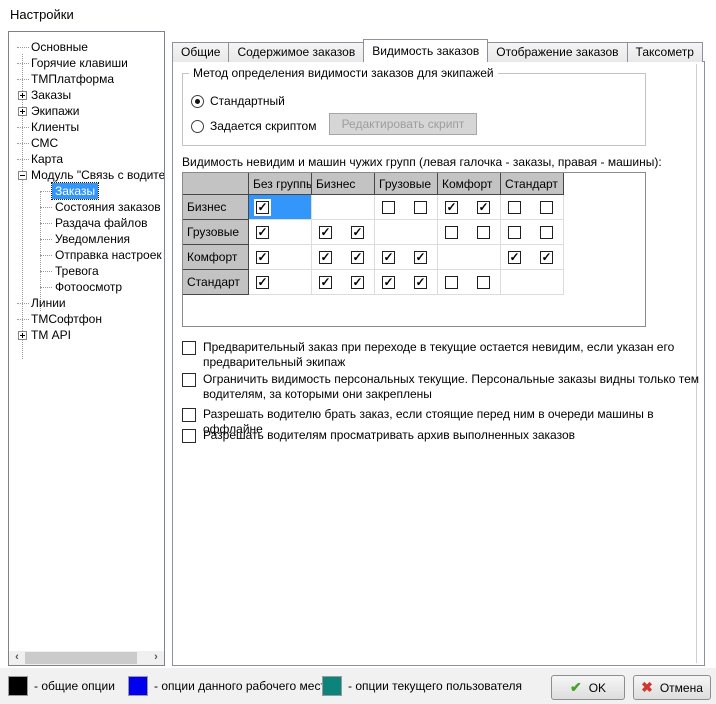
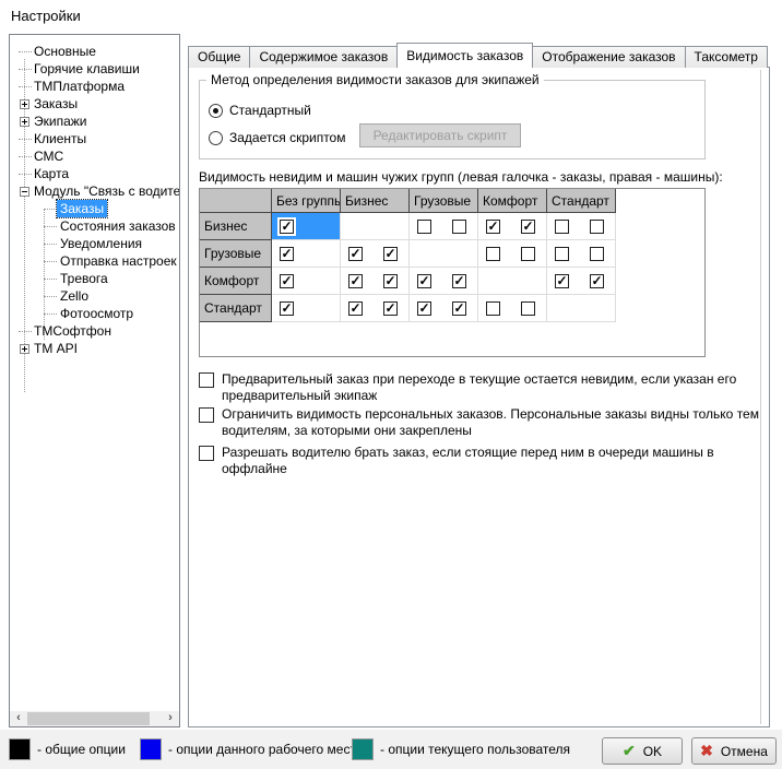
  Настройки
  Основные
  Горячие клавиши
  ТМПлатформа
  Заказы
  Экипажи
  Клиенты
  СМС
  Карта
  Модуль "Связь с водите
  Заказы
  Состояния заказов
- Раздача файлов
  Уведомления
  Отправка настроек
  Тревога
+ Zello
  Фотоосмотр
- Линии
  ТМСофтфон
  ТМ API
  ‹
  ›
  Общие
  Содержимое заказов
  Видимость заказов
  Отображение заказов
  Таксометр
  Метод определения видимости заказов для экипажей
  Стандартный
  Задается скриптом
  Редактировать скрипт
  Видимость невидим и машин чужих групп (левая галочка - заказы, правая - машины):
  Без группы
  Бизнес
  Грузовые
  Комфорт
  Стандарт
  Бизнес
  Грузовые
  Комфорт
  Стандарт
  Предварительный заказ при переходе в текущие остается невидим, если указан его предварительный экипаж
- Ограничить видимость персональных текущие. Персональные заказы видны только тем водителям, за которыми они закреплены
+ Ограничить видимость персональных заказов. Персональные заказы видны только тем водителям, за которыми они закреплены
  Разрешать водителю брать заказ, если стоящие перед ним в очереди машины в оффлайне
- Разрешать водителям просматривать архив выполненных заказов
  - общие опции
  - опции данного рабочего мес
  - опции текущего пользователя
  ✔
  OK
  ✖
  Отмена
